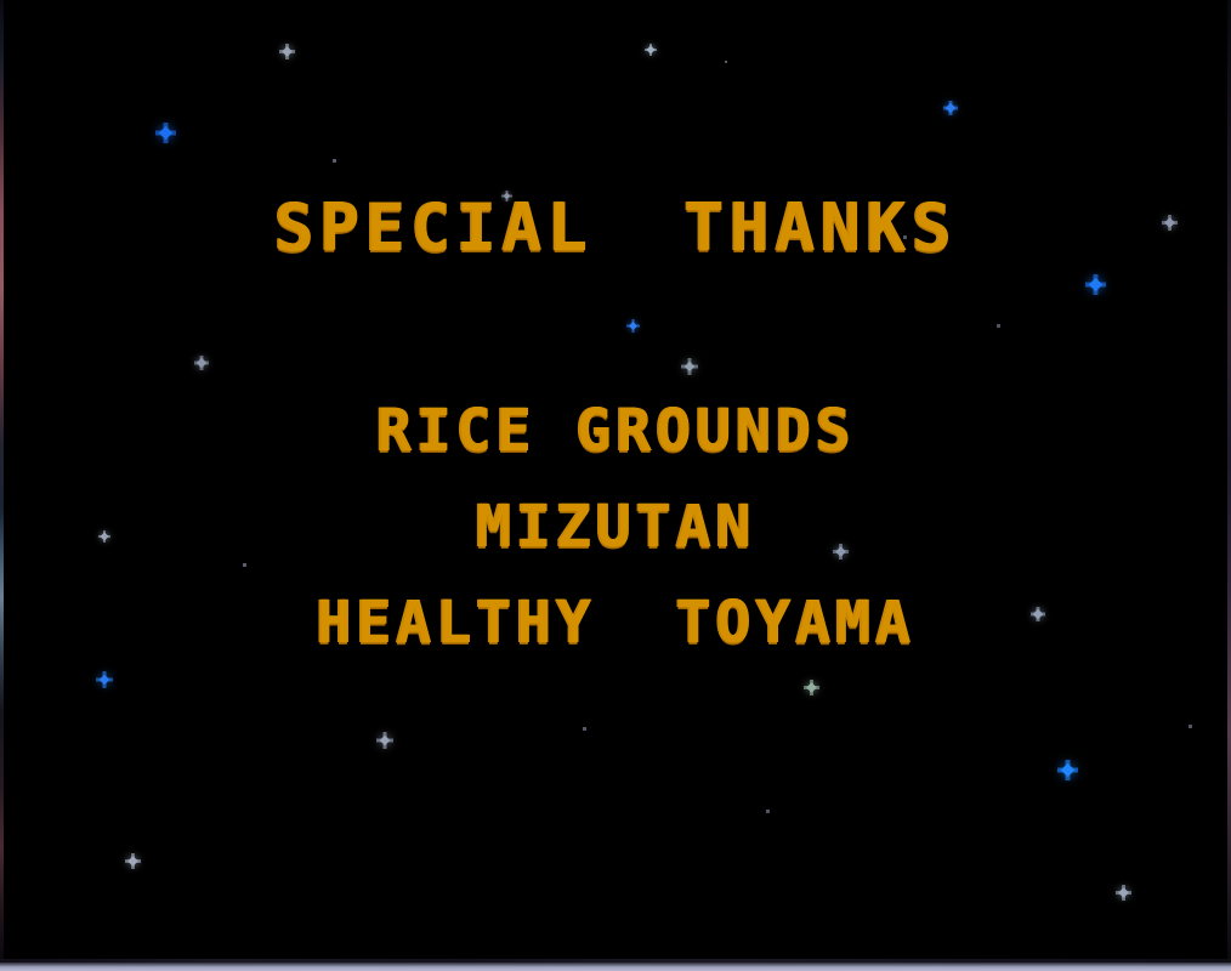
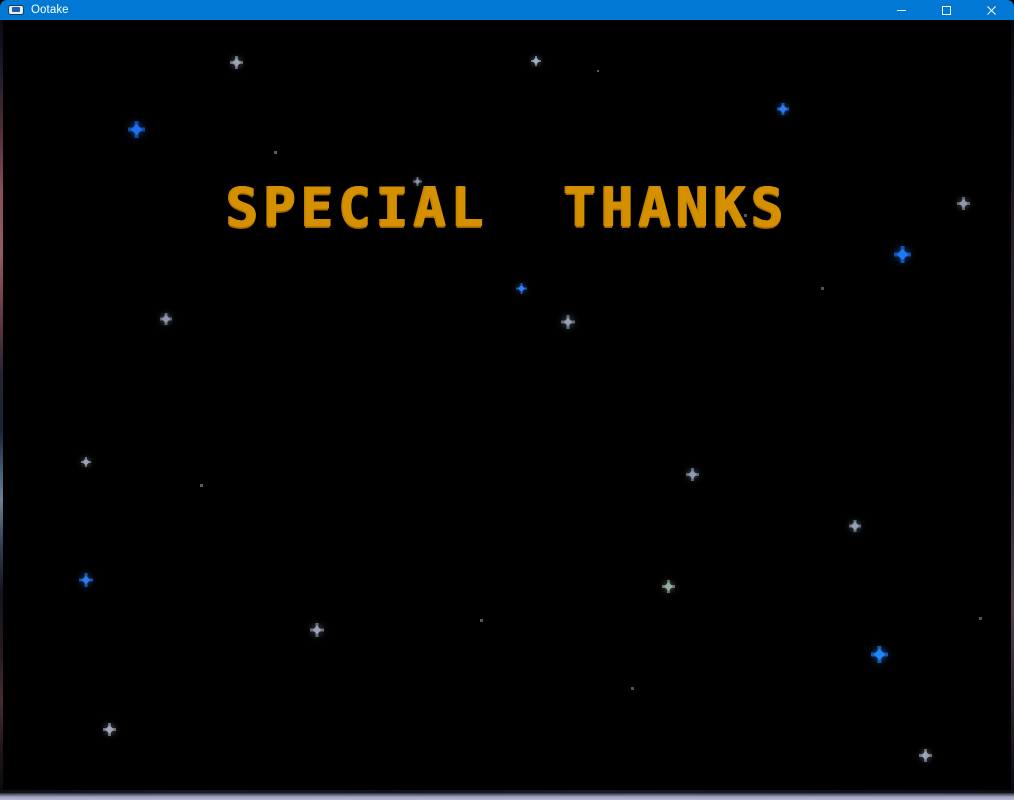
+ Ootake
  SPECIAL THANKS
- RICE GROUNDS
- MIZUTAN
- HEALTHY TOYAMA
